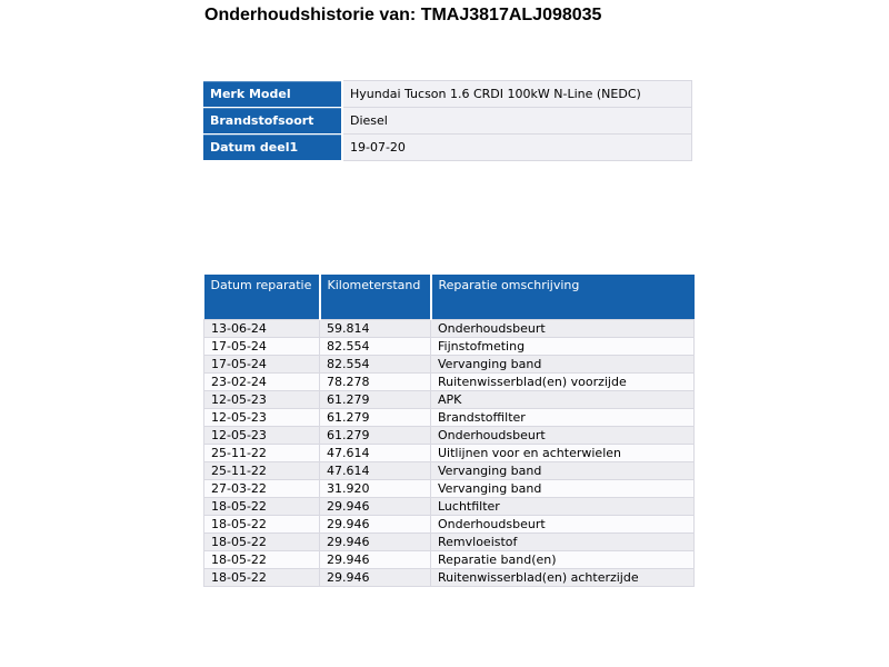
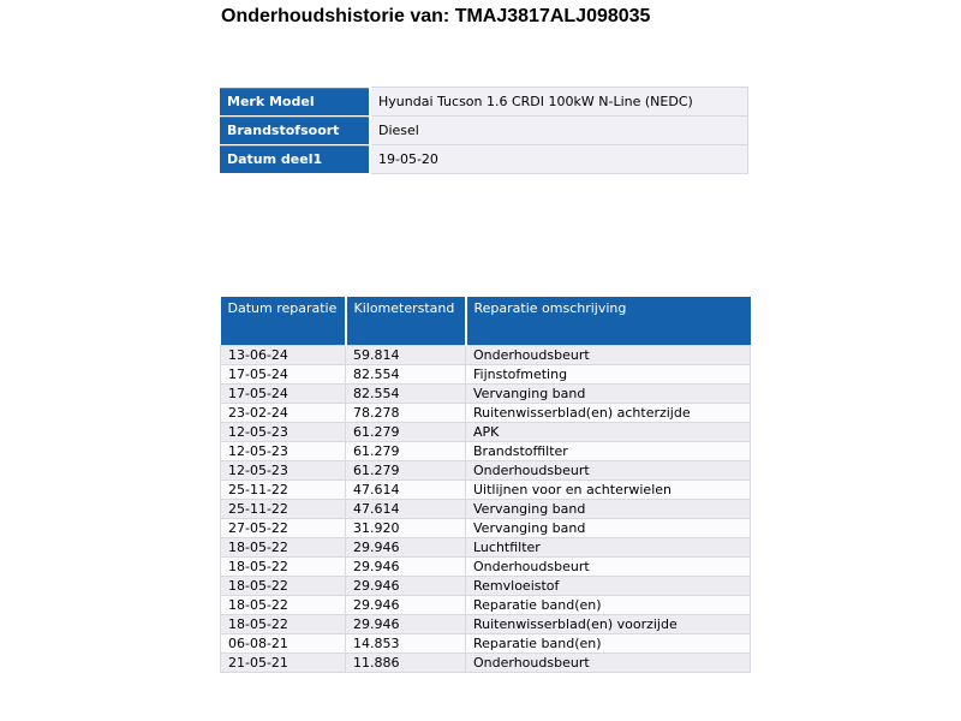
  Onderhoudshistorie van: TMAJ3817ALJ098035
  Merk Model	Hyundai Tucson 1.6 CRDI 100kW N-Line (NEDC)
  Brandstofsoort	Diesel
- Datum deel1	19-07-20
+ Datum deel1	19-05-20
  Datum reparatie	Kilometerstand	Reparatie omschrijving
  13-06-24	59.814	Onderhoudsbeurt
  17-05-24	82.554	Fijnstofmeting
  17-05-24	82.554	Vervanging band
- 23-02-24	78.278	Ruitenwisserblad(en) voorzijde
+ 23-02-24	78.278	Ruitenwisserblad(en) achterzijde
  12-05-23	61.279	APK
  12-05-23	61.279	Brandstoffilter
  12-05-23	61.279	Onderhoudsbeurt
  25-11-22	47.614	Uitlijnen voor en achterwielen
  25-11-22	47.614	Vervanging band
- 27-03-22	31.920	Vervanging band
+ 27-05-22	31.920	Vervanging band
  18-05-22	29.946	Luchtfilter
  18-05-22	29.946	Onderhoudsbeurt
  18-05-22	29.946	Remvloeistof
  18-05-22	29.946	Reparatie band(en)
- 18-05-22	29.946	Ruitenwisserblad(en) achterzijde
+ 18-05-22	29.946	Ruitenwisserblad(en) voorzijde
+ 06-08-21	14.853	Reparatie band(en)
+ 21-05-21	11.886	Onderhoudsbeurt
